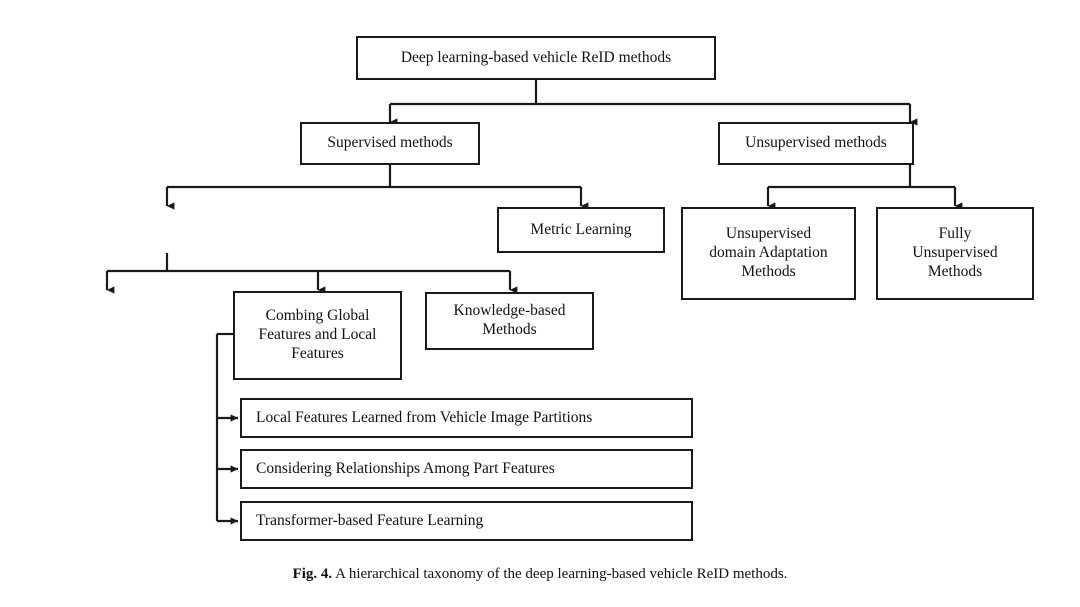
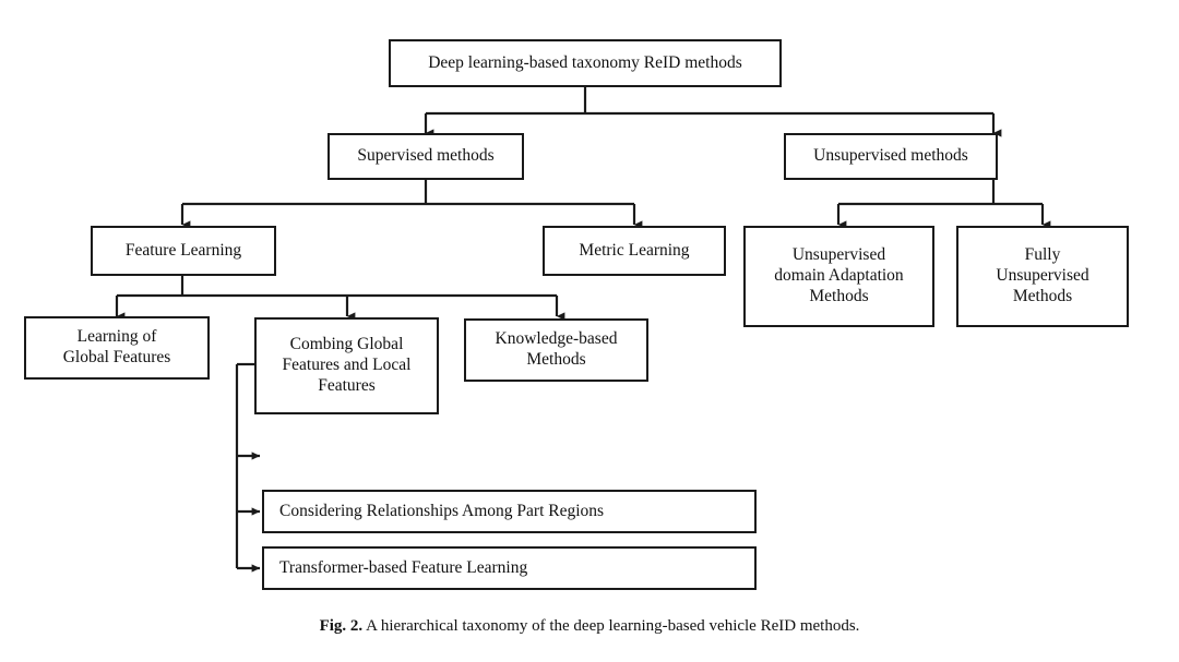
- Deep learning-based vehicle ReID methods
+ Deep learning-based taxonomy ReID methods
  Supervised methods
  Unsupervised methods
+ Feature Learning
  Metric Learning
  Unsupervised
  domain Adaptation
  Methods
  Fully
  Unsupervised
  Methods
+ Learning of
+ Global Features
  Combing Global
  Features and Local
  Features
  Knowledge-based
  Methods
- Local Features Learned from Vehicle Image Partitions
- Considering Relationships Among Part Features
+ Considering Relationships Among Part Regions
  Transformer-based Feature Learning
- Fig. 4. A hierarchical taxonomy of the deep learning-based vehicle ReID methods.
+ Fig. 2. A hierarchical taxonomy of the deep learning-based vehicle ReID methods.
